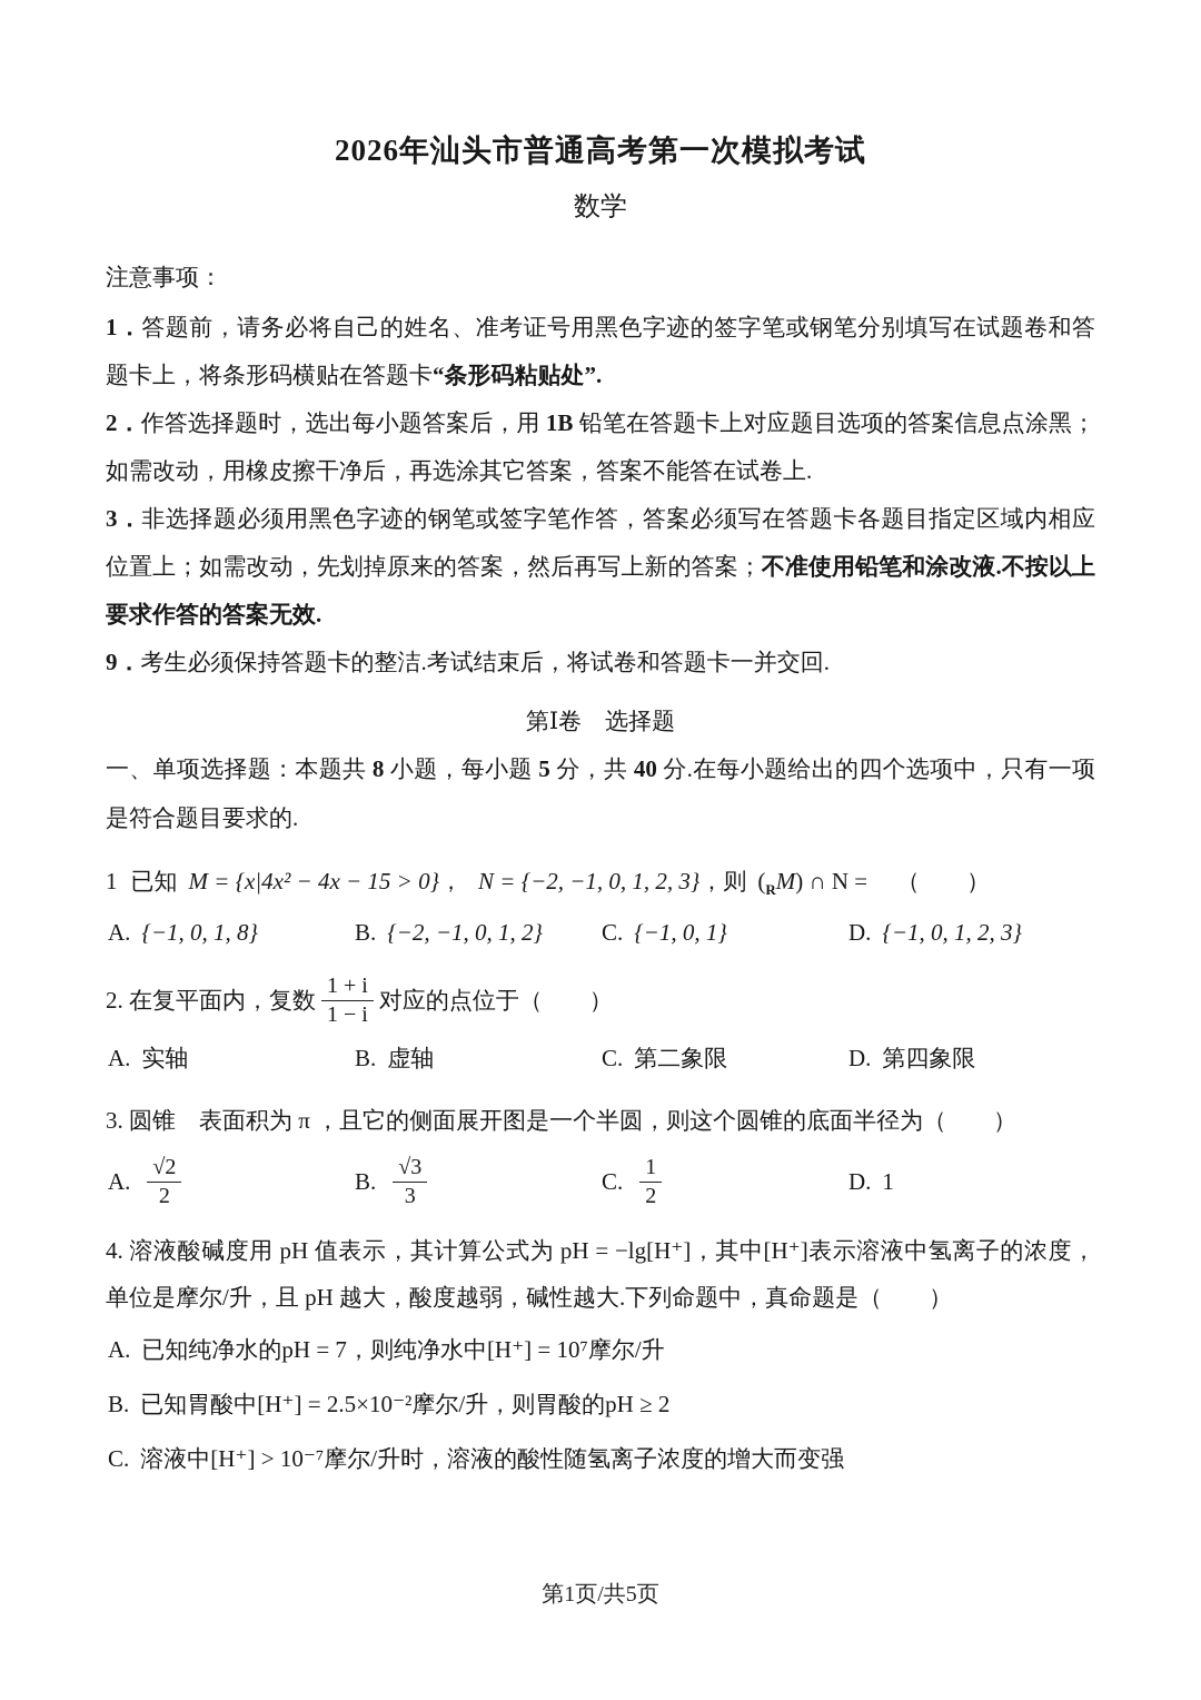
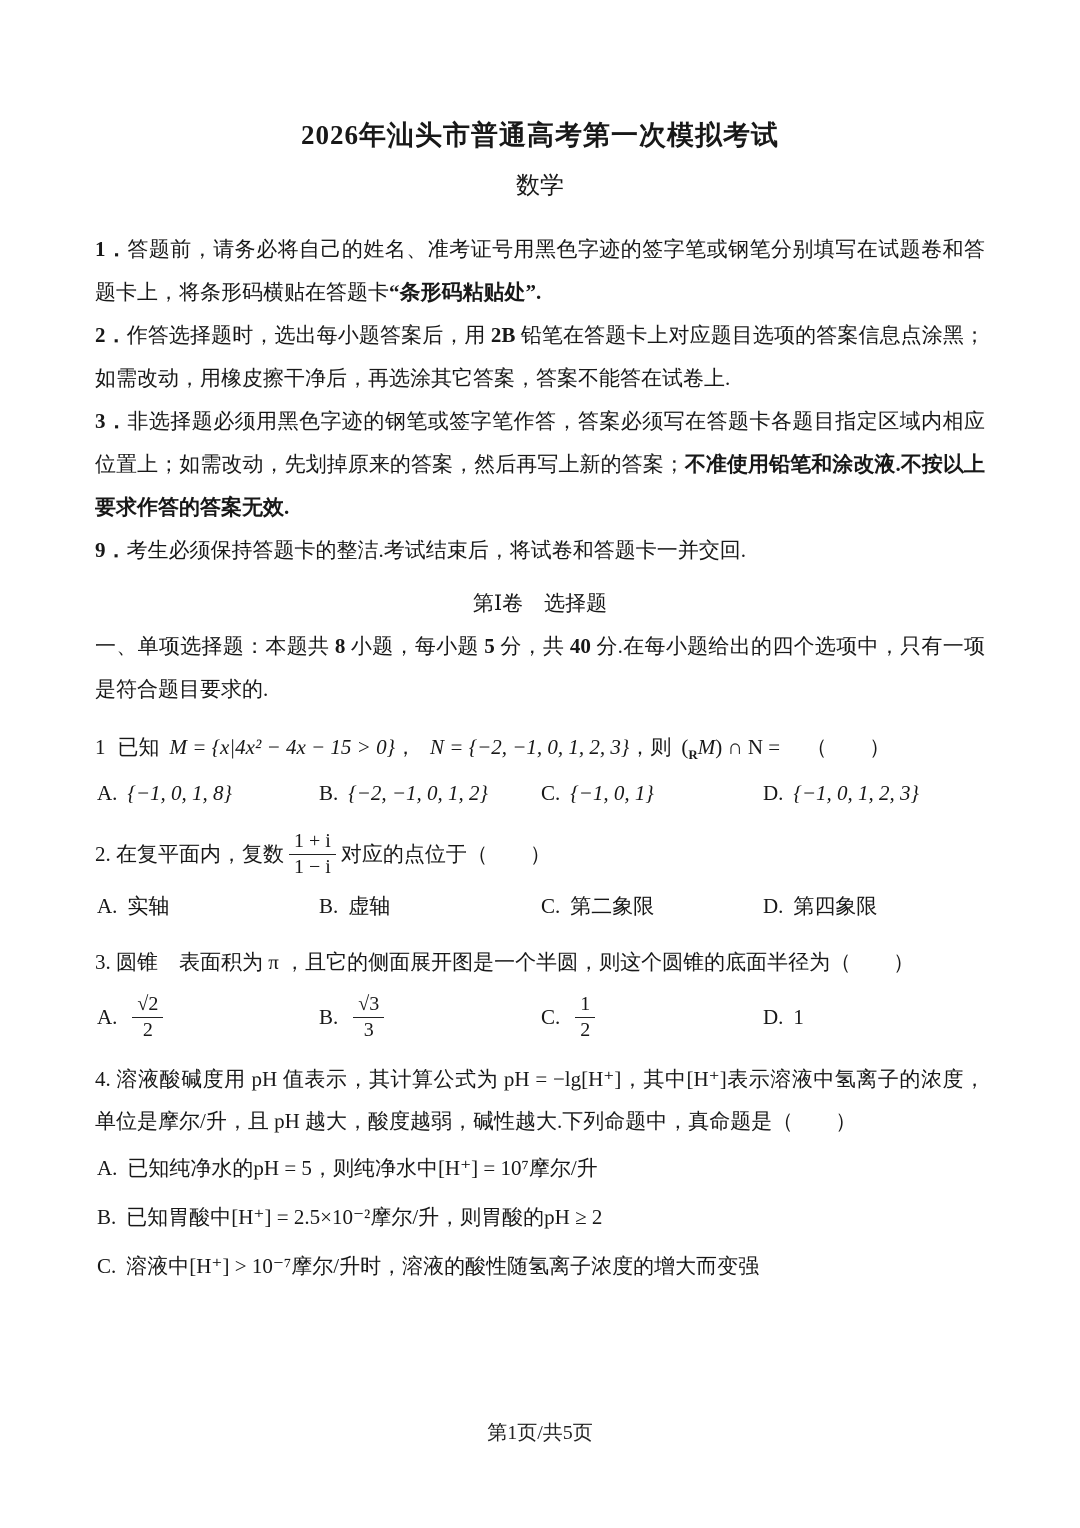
  2026年汕头市普通高考第一次模拟考试
  数学
- 注意事项：
  1．答题前，请务必将自己的姓名、准考证号用黑色字迹的签字笔或钢笔分别填写在试题卷和答题卡上，将条形码横贴在答题卡“条形码粘贴处”.
- 2．作答选择题时，选出每小题答案后，用 1B 铅笔在答题卡上对应题目选项的答案信息点涂黑；如需改动，用橡皮擦干净后，再选涂其它答案，答案不能答在试卷上.
+ 2．作答选择题时，选出每小题答案后，用 2B 铅笔在答题卡上对应题目选项的答案信息点涂黑；如需改动，用橡皮擦干净后，再选涂其它答案，答案不能答在试卷上.
  3．非选择题必须用黑色字迹的钢笔或签字笔作答，答案必须写在答题卡各题目指定区域内相应位置上；如需改动，先划掉原来的答案，然后再写上新的答案；不准使用铅笔和涂改液.不按以上要求作答的答案无效.
  9．考生必须保持答题卡的整洁.考试结束后，将试卷和答题卡一并交回.
  第Ⅰ卷 选择题
  一、单项选择题：本题共 8 小题，每小题 5 分，共 40 分.在每小题给出的四个选项中，只有一项是符合题目要求的.
  1
  已知
  M = {x|4x² − 4x − 15 > 0}
  ，
  N = {−2, −1, 0, 1, 2, 3}
  ，则
  (RM) ∩ N =
  （ ）
  A.
  {−1, 0, 1, 8}
  B.
  {−2, −1, 0, 1, 2}
  C.
  {−1, 0, 1}
  D.
  {−1, 0, 1, 2, 3}
  2. 在复平面内，复数
  1 + i
  1 − i
  对应的点位于（ ）
  A.
  实轴
  B.
  虚轴
  C.
  第二象限
  D.
  第四象限
  3. 圆锥 表面积为 π ，且它的侧面展开图是一个半圆，则这个圆锥的底面半径为（ ）
  A.
  √2
  2
  B.
  √3
  3
  C.
  1
  2
  D.
  1
  4. 溶液酸碱度用 pH 值表示，其计算公式为 pH = −lg[H⁺]，其中[H⁺]表示溶液中氢离子的浓度，单位是摩尔/升，且 pH 越大，酸度越弱，碱性越大.下列命题中，真命题是（ ）
  A.
  已知纯净水的
- pH = 7
+ pH = 5
  ，则纯净水中
  [H⁺] = 10⁷
  摩尔/升
  B.
  已知胃酸中
  [H⁺] = 2.5×10⁻²
  摩尔/升，则胃酸的
  pH ≥ 2
  C.
  溶液中
  [H⁺] > 10⁻⁷
  摩尔/升时，溶液的酸性随氢离子浓度的增大而变强
  第1页/共5页
